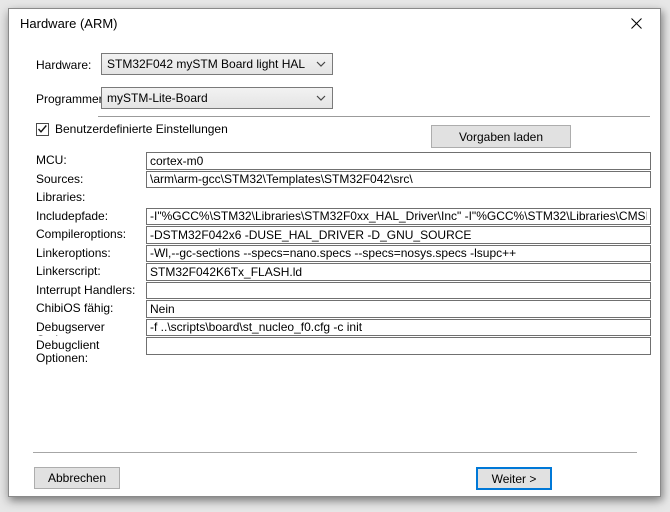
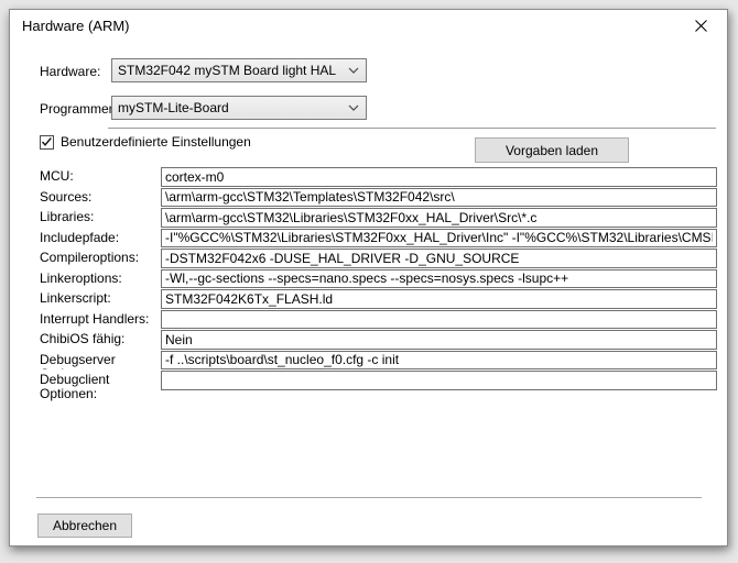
  Hardware (ARM)
  Hardware:
  STM32F042 mySTM Board light HAL
  Programme
  mySTM-Lite-Board
  Benutzerdefinierte Einstellungen
  Vorgaben laden
  MCU:
  cortex-m0
  Sources:
  \arm\arm-gcc\STM32\Templates\STM32F042\src\
  Libraries:
+ \arm\arm-gcc\STM32\Libraries\STM32F0xx_HAL_Driver\Src\*.c
  Includepfade:
  -I"%GCC%\STM32\Libraries\STM32F0xx_HAL_Driver\Inc" -I"%GCC%\STM32\Libraries\CMS
  Compileroptions:
  -DSTM32F042x6 -DUSE_HAL_DRIVER -D_GNU_SOURCE
  Linkeroptions:
  -Wl,--gc-sections --specs=nano.specs --specs=nosys.specs -lsupc++
  Linkerscript:
  STM32F042K6Tx_FLASH.ld
  Interrupt Handlers:
  ChibiOS fähig:
  Nein
  Debugserver
  -f ..\scripts\board\st_nucleo_f0.cfg -c init
  Debugclient
  Optionen:
  Abbrechen
- Weiter >
